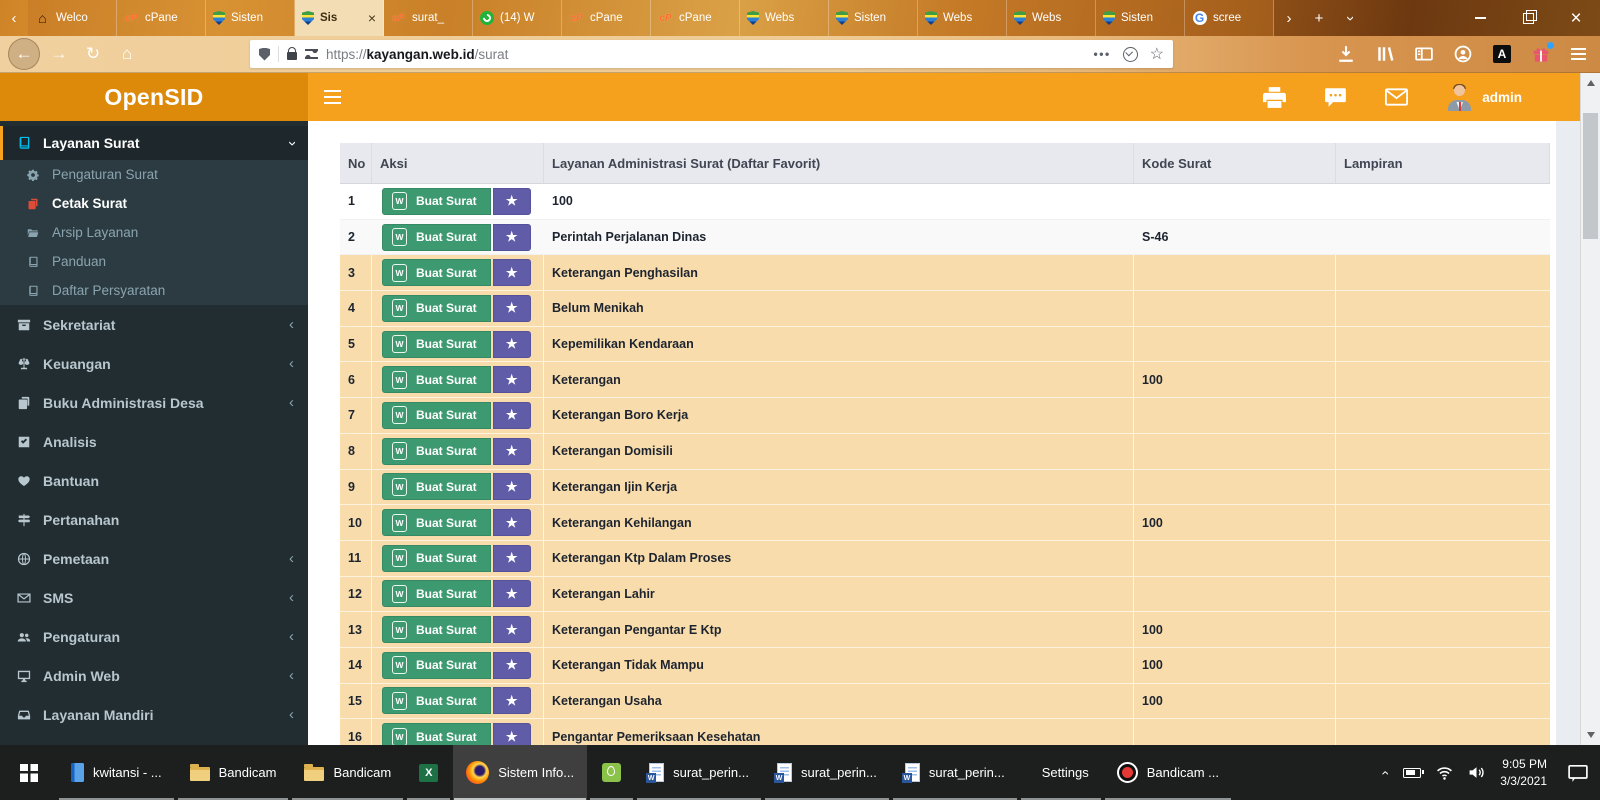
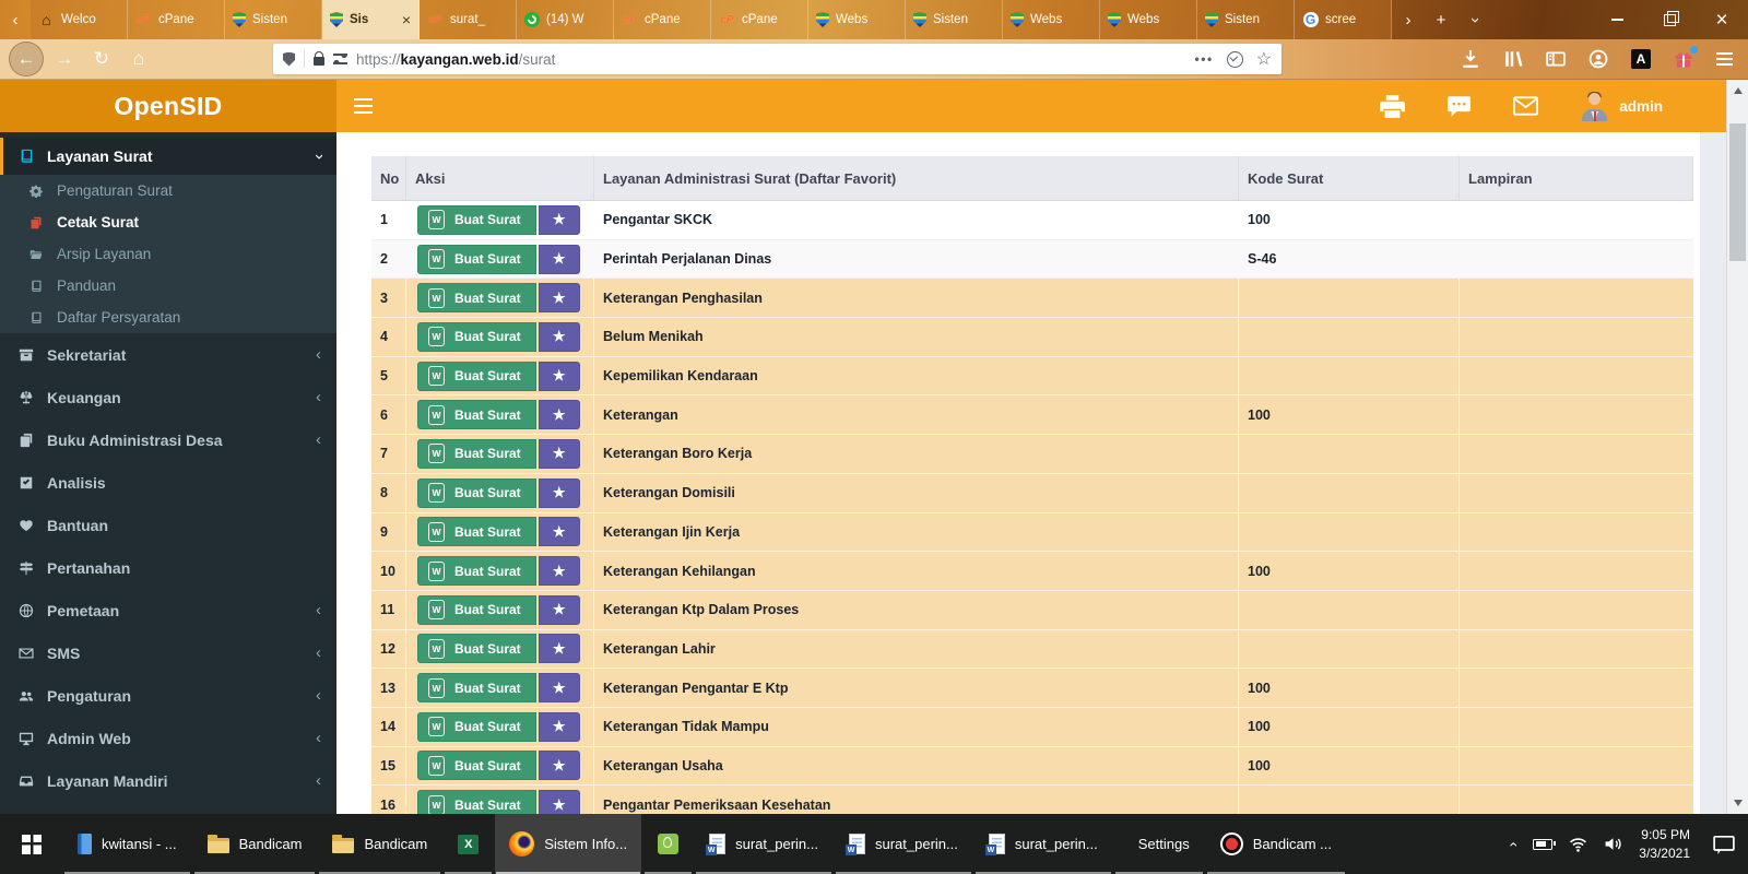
  ‹
  Welco
  cPane
  Sisten
  Sis
  ×
  surat_
  (14) W
  cPane
  cPane
  Webs
  Sisten
  Webs
  Webs
  Sisten
  scree
  ›
  +
  ×
  ←
  →
  ↻
  ⌂
  https://kayangan.web.id/surat
  •••
  ☆
  A
  OpenSID
  admin
  Layanan Surat
  Pengaturan Surat
  Cetak Surat
  Arsip Layanan
  Panduan
  Daftar Persyaratan
  Sekretariat
  ‹
  Keuangan
  ‹
  Buku Administrasi Desa
  ‹
  Analisis
  Bantuan
  Pertanahan
  Pemetaan
  ‹
  SMS
  ‹
  Pengaturan
  ‹
  Admin Web
  ‹
  Layanan Mandiri
  ‹
  No
  Aksi
  Layanan Administrasi Surat (Daftar Favorit)
  Kode Surat
  Lampiran
  1
  Buat Surat
+ Pengantar SKCK
  100
  2
  Buat Surat
  Perintah Perjalanan Dinas
  S-46
  3
  Buat Surat
  Keterangan Penghasilan
  4
  Buat Surat
  Belum Menikah
  5
  Buat Surat
  Kepemilikan Kendaraan
  6
  Buat Surat
  Keterangan
  100
  7
  Buat Surat
  Keterangan Boro Kerja
  8
  Buat Surat
  Keterangan Domisili
  9
  Buat Surat
  Keterangan Ijin Kerja
  10
  Buat Surat
  Keterangan Kehilangan
  100
  11
  Buat Surat
  Keterangan Ktp Dalam Proses
  12
  Buat Surat
  Keterangan Lahir
  13
  Buat Surat
  Keterangan Pengantar E Ktp
  100
  14
  Buat Surat
  Keterangan Tidak Mampu
  100
  15
  Buat Surat
  Keterangan Usaha
  100
  16
  Buat Surat
  Pengantar Pemeriksaan Kesehatan
  kwitansi - ...
  Bandicam
  Bandicam
  Sistem Info...
  surat_perin...
  surat_perin...
  surat_perin...
  Settings
  Bandicam ...
  9:05 PM
  3/3/2021
